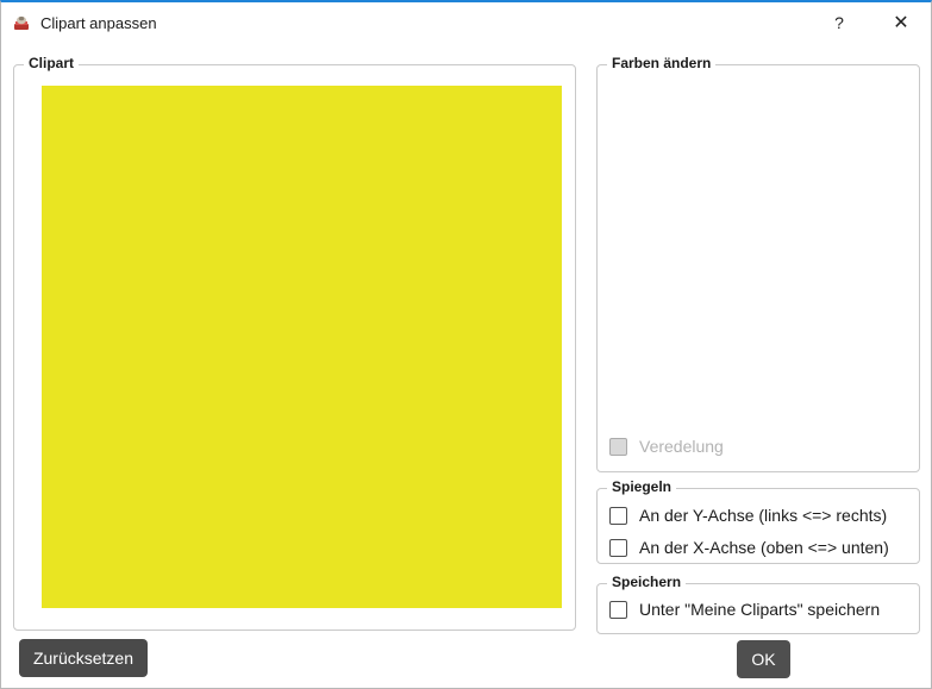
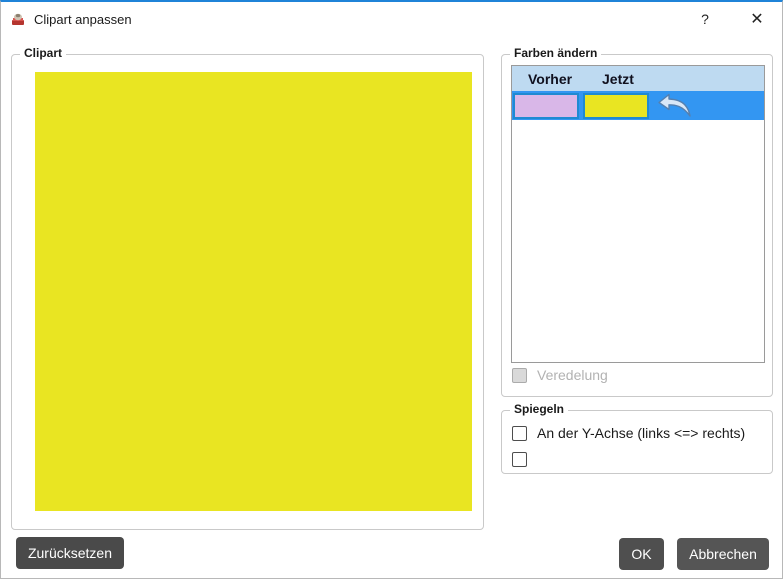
  Clipart anpassen
  ?
  ✕
  Clipart
  Farben ändern
+ Vorher
+ Jetzt
  Veredelung
  Spiegeln
  An der Y-Achse (links <=> rechts)
- An der X-Achse (oben <=> unten)
- Speichern
- Unter "Meine Cliparts" speichern
  Zurücksetzen
  OK
+ Abbrechen
